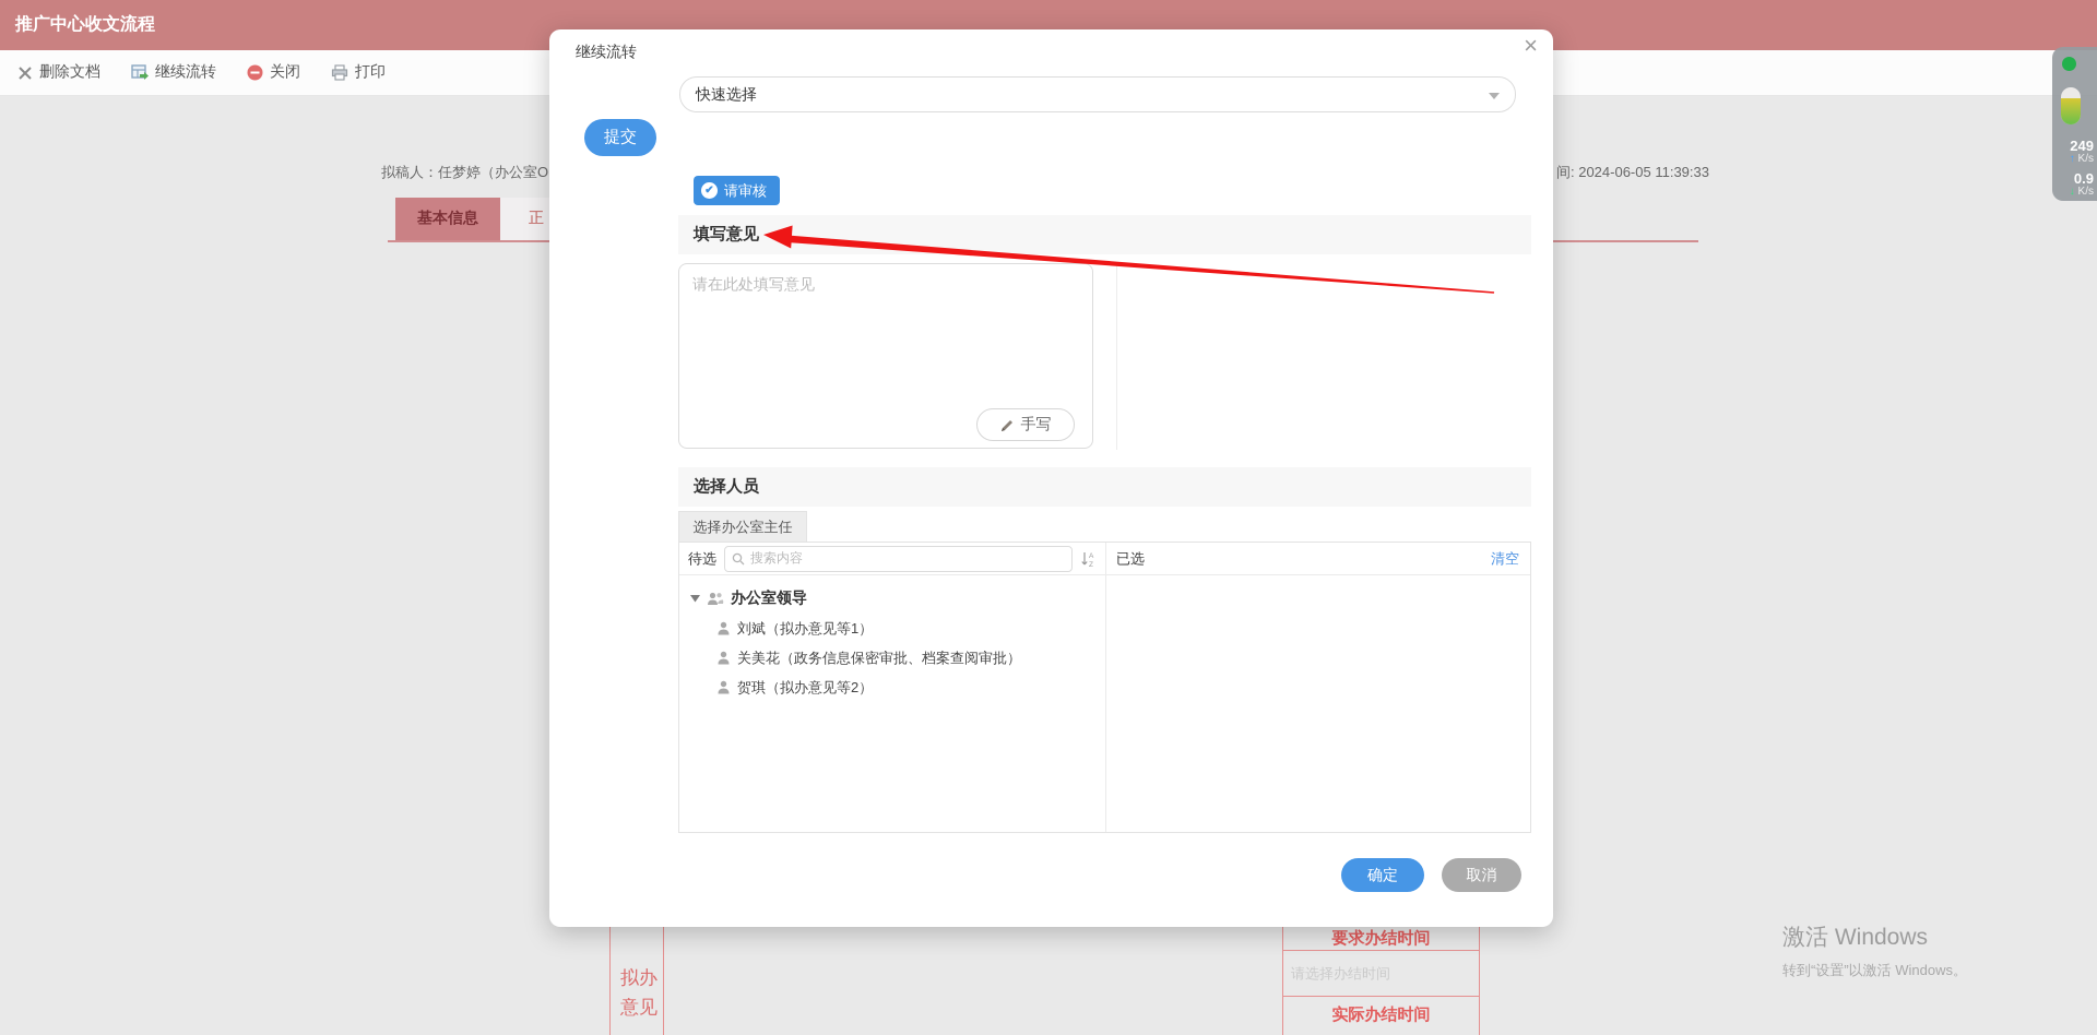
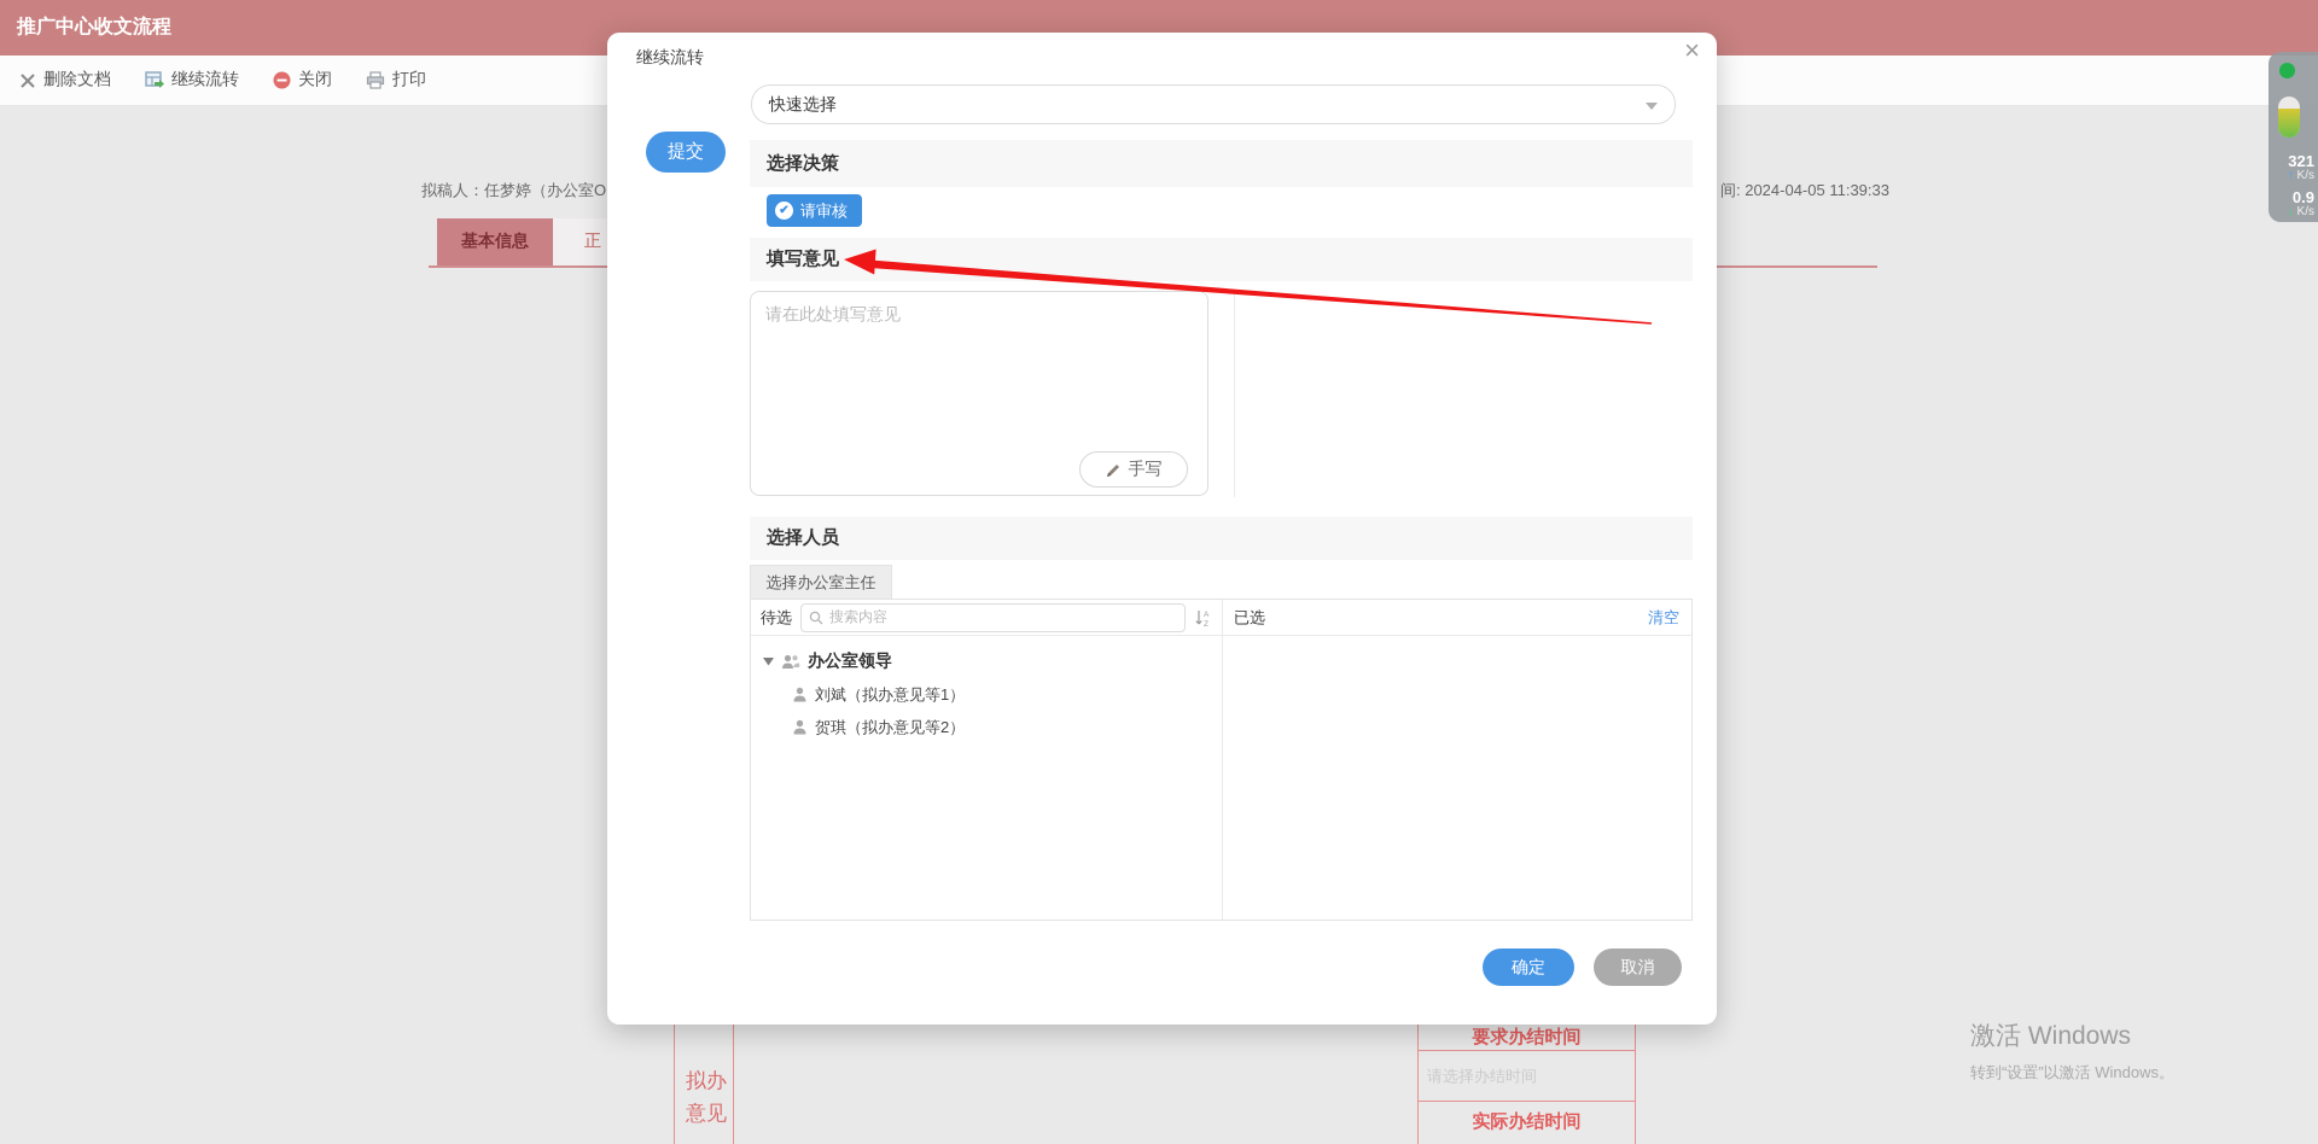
  推广中心收文流程
  删除文档
  继续流转
  关闭
  打印
  拟稿人：任梦婷（办公室O
- 间: 2024-06-05 11:39:33
+ 间: 2024-04-05 11:39:33
  基本信息
  正
  拟办
  意见
  要求办结时间
  请选择办结时间
  实际办结时间
  激活 Windows
  转到“设置”以激活 Windows。
- 249
+ 321
  ↑ K/s
  0.9
  ↓ K/s
  继续流转
  ×
  快速选择
  提交
+ 选择决策
  ✔
  请审核
  填写意见
  请在此处填写意见
  手写
  选择人员
  选择办公室主任
  待选
  搜索内容
  已选
  清空
  办公室领导
  刘斌（拟办意见等1）
- 关美花（政务信息保密审批、档案查阅审批）
  贺琪（拟办意见等2）
  确定
  取消
